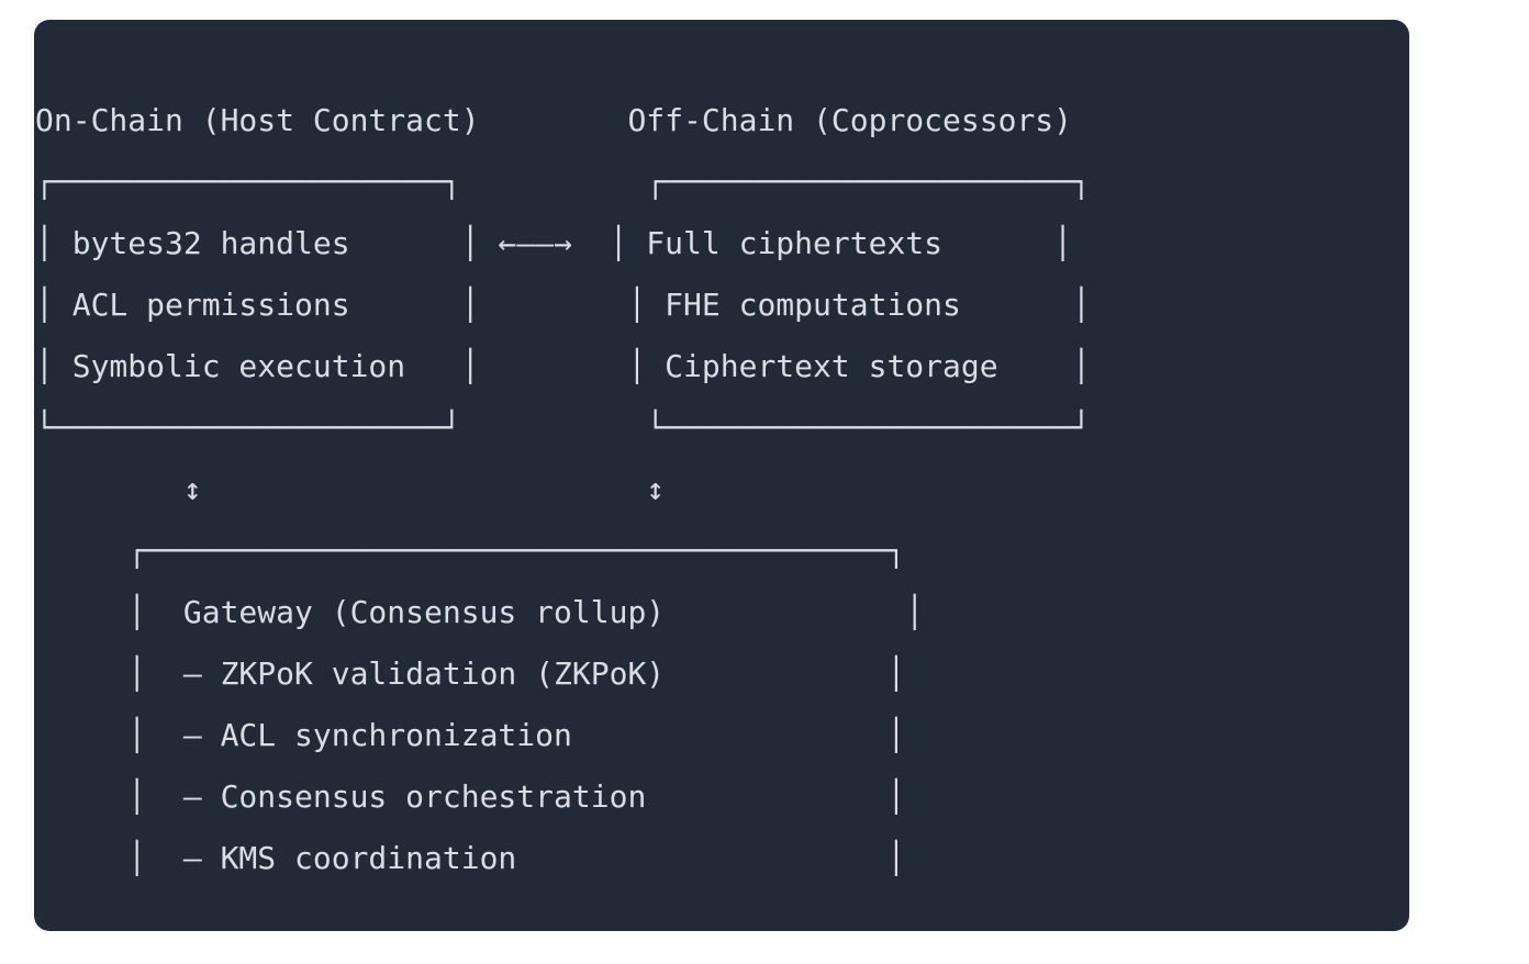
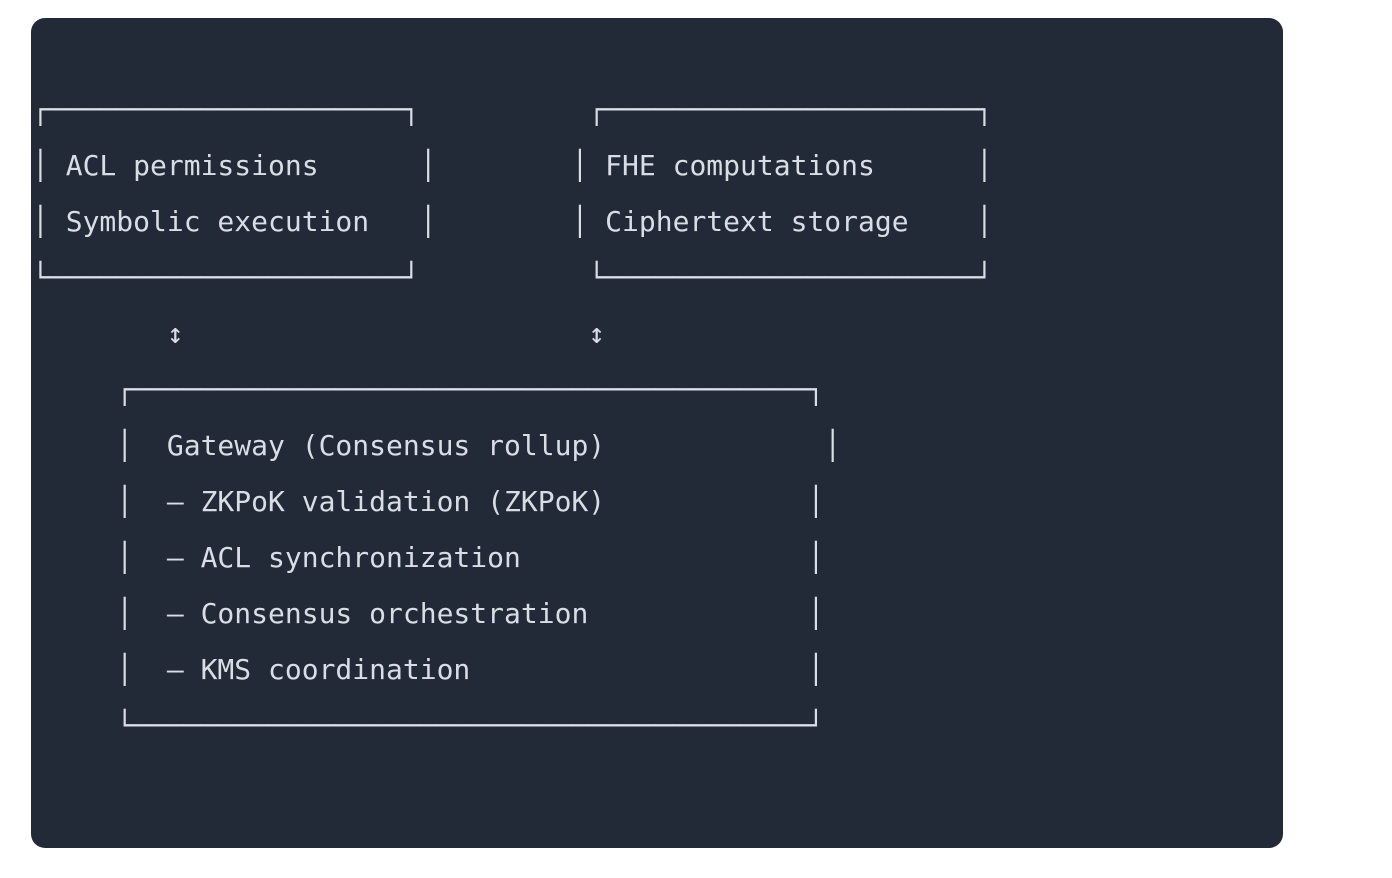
- On-Chain (Host Contract) Off-Chain (Coprocessors)
  ┌─────────────────────┐ ┌──────────────────────┐
- │ bytes32 handles │ ←——→ │ Full ciphertexts │
  │ ACL permissions │ │ FHE computations │
  │ Symbolic execution │ │ Ciphertext storage │
  └─────────────────────┘ └──────────────────────┘
  ↕ ↕
  ┌────────────────────────────────────────┐
  │ Gateway (Consensus rollup) │
  │ – ZKPoK validation (ZKPoK) │
  │ – ACL synchronization │
  │ – Consensus orchestration │
  │ – KMS coordination │
+ └────────────────────────────────────────┘
